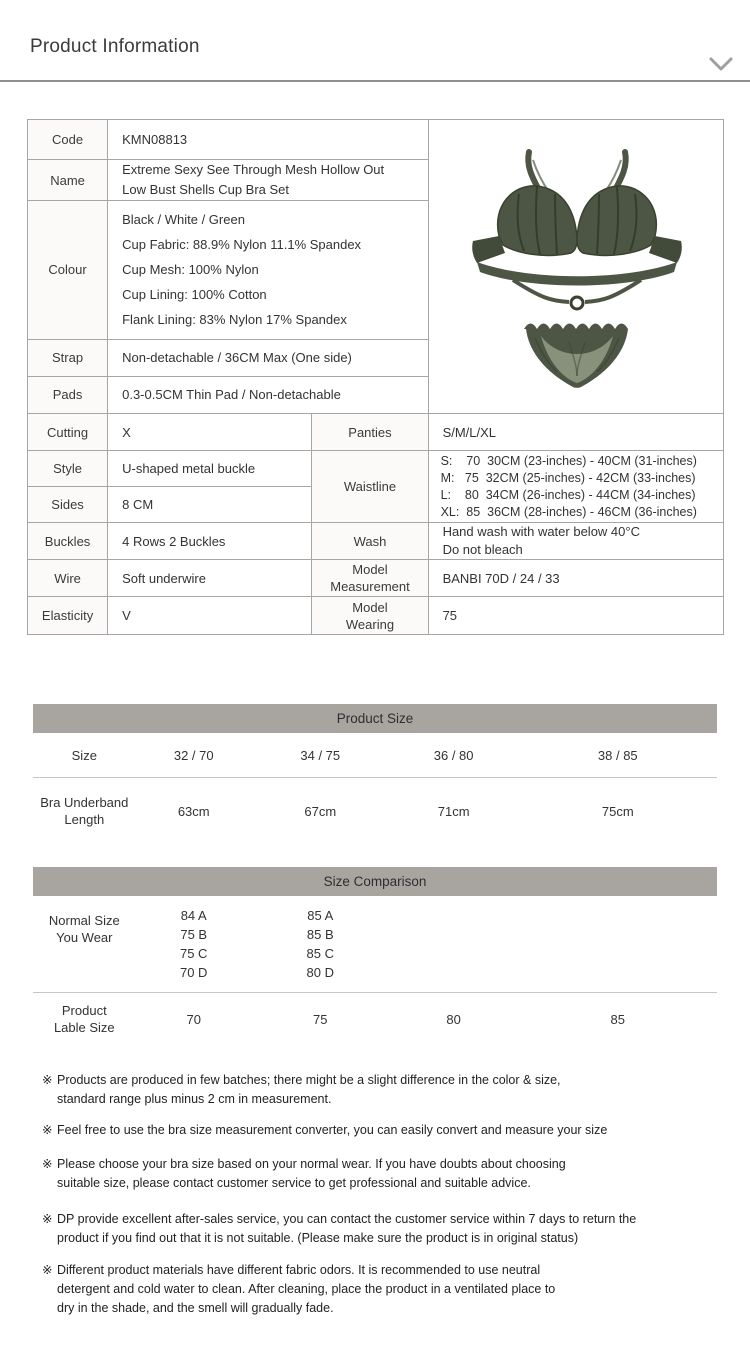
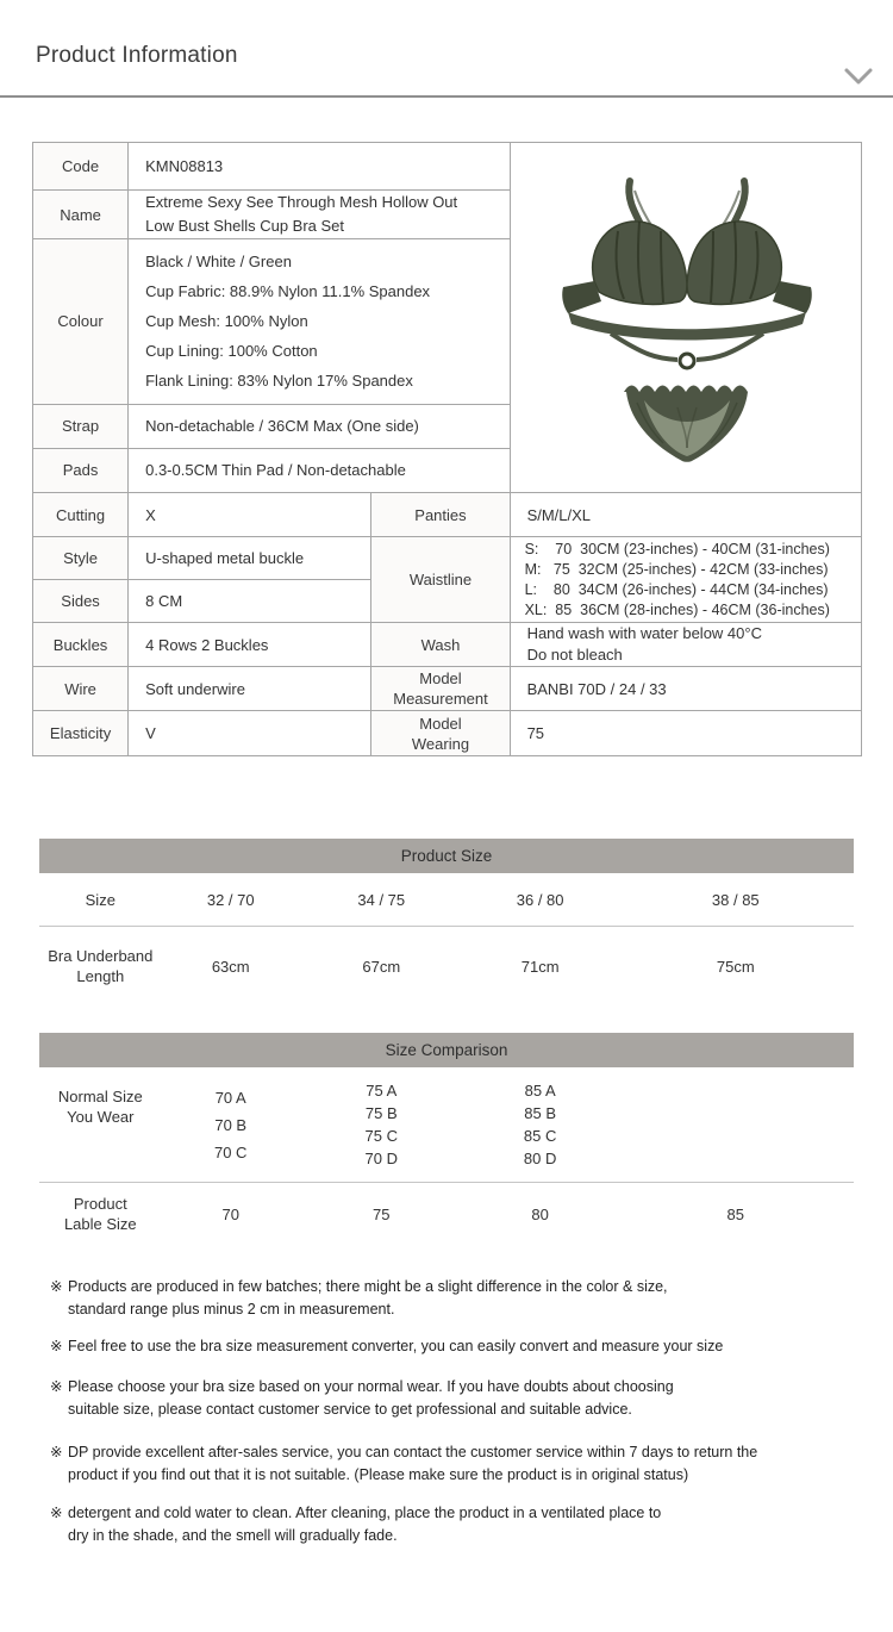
  Product Information
  Code	KMN08813
  Name	Extreme Sexy See Through Mesh Hollow Out Low Bust Shells Cup Bra Set
  Colour	Black / White / Green Cup Fabric: 88.9% Nylon 11.1% Spandex Cup Mesh: 100% Nylon Cup Lining: 100% Cotton Flank Lining: 83% Nylon 17% Spandex
  Strap	Non-detachable / 36CM Max (One side)
  Pads	0.3-0.5CM Thin Pad / Non-detachable
  Cutting	X	Panties	S/M/L/XL
  Style	U-shaped metal buckle	Waistline	S: 70 30CM (23-inches) - 40CM (31-inches) M: 75 32CM (25-inches) - 42CM (33-inches) L: 80 34CM (26-inches) - 44CM (34-inches) XL: 85 36CM (28-inches) - 46CM (36-inches)
  Sides	8 CM
  Buckles	4 Rows 2 Buckles	Wash	Hand wash with water below 40°C Do not bleach
  Wire	Soft underwire	Model Measurement	BANBI 70D / 24 / 33
  Elasticity	V	Model Wearing	75
  Product Size
  Size
  32 / 70
  34 / 75
  36 / 80
  38 / 85
  Bra Underband
  Length
  63cm
  67cm
  71cm
  75cm
  Size Comparison
  Normal Size
  You Wear
+ 70 A
+ 70 B
+ 70 C
- 84 A
+ 75 A
  75 B
  75 C
  70 D
  85 A
  85 B
  85 C
  80 D
  Product
  Lable Size
  70
  75
  80
  85
  ※
  Products are produced in few batches; there might be a slight difference in the color & size,
  standard range plus minus 2 cm in measurement.
  ※
  Feel free to use the bra size measurement converter, you can easily convert and measure your size
  ※
  Please choose your bra size based on your normal wear. If you have doubts about choosing
  suitable size, please contact customer service to get professional and suitable advice.
  ※
  DP provide excellent after-sales service, you can contact the customer service within 7 days to return the
  product if you find out that it is not suitable. (Please make sure the product is in original status)
  ※
- Different product materials have different fabric odors. It is recommended to use neutral
  detergent and cold water to clean. After cleaning, place the product in a ventilated place to
  dry in the shade, and the smell will gradually fade.
